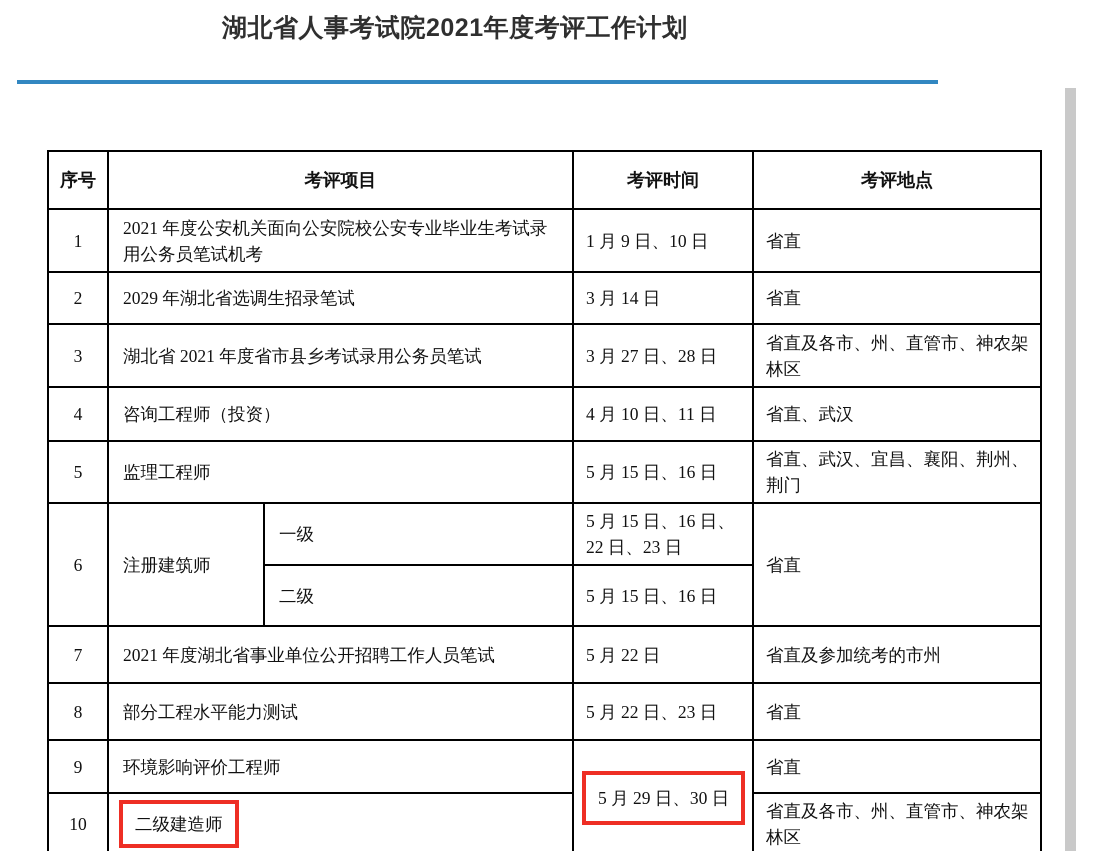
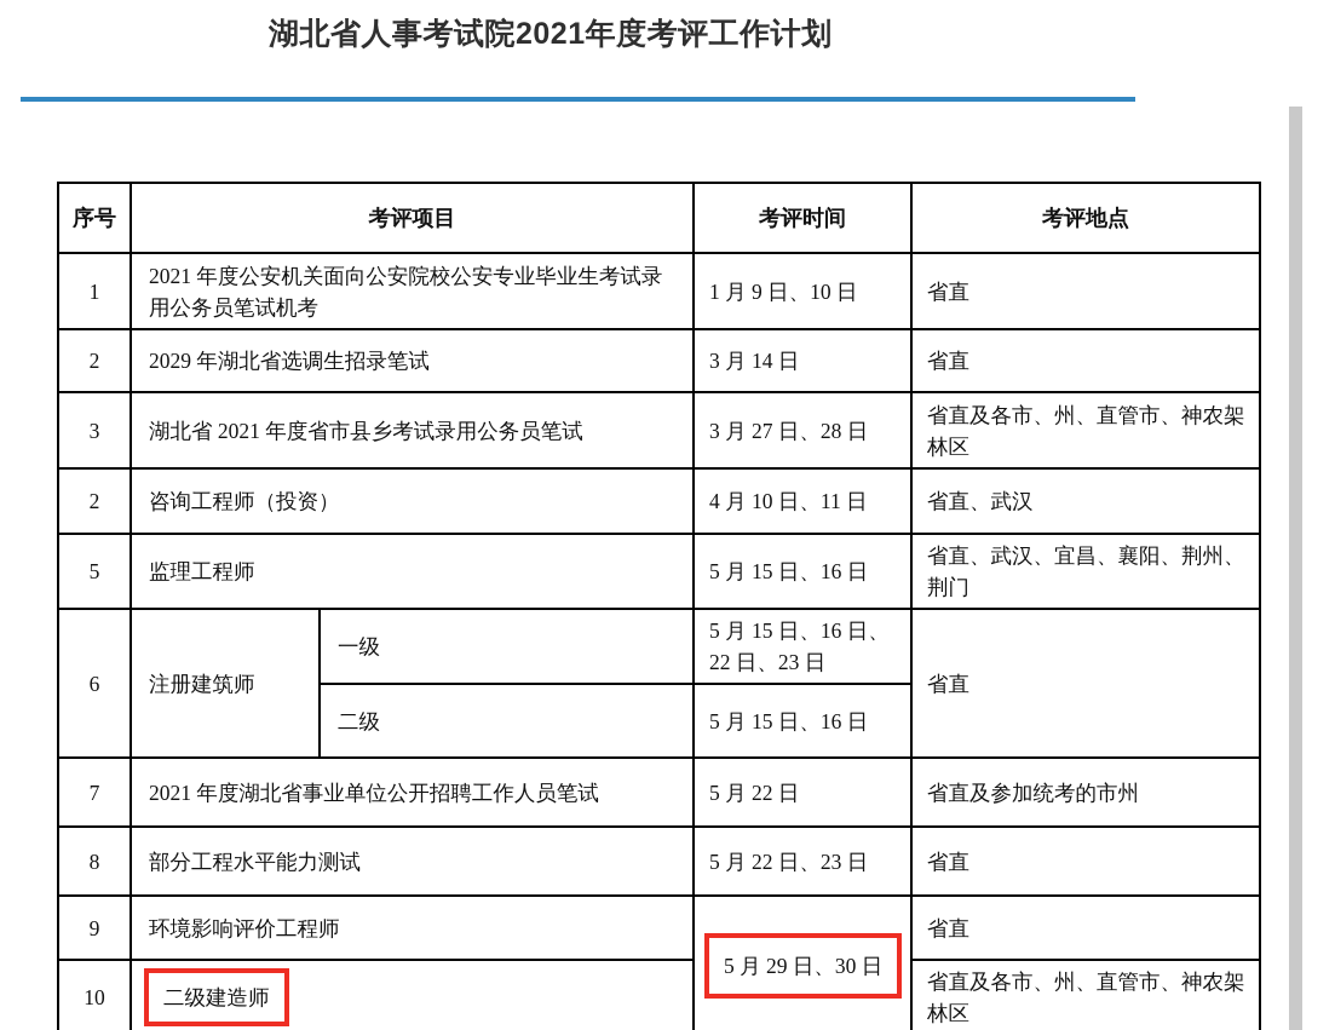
  湖北省人事考试院2021年度考评工作计划
  序号	考评项目	考评时间	考评地点
  1	2021 年度公安机关面向公安院校公安专业毕业生考试录用公务员笔试机考	1 月 9 日、10 日	省直
  2	2029 年湖北省选调生招录笔试	3 月 14 日	省直
  3	湖北省 2021 年度省市县乡考试录用公务员笔试	3 月 27 日、28 日	省直及各市、州、直管市、神农架林区
- 4	咨询工程师（投资）	4 月 10 日、11 日	省直、武汉
+ 2	咨询工程师（投资）	4 月 10 日、11 日	省直、武汉
  5	监理工程师	5 月 15 日、16 日	省直、武汉、宜昌、襄阳、荆州、荆门
  6	注册建筑师	一级	5 月 15 日、16 日、22 日、23 日	省直
  二级	5 月 15 日、16 日
  7	2021 年度湖北省事业单位公开招聘工作人员笔试	5 月 22 日	省直及参加统考的市州
  8	部分工程水平能力测试	5 月 22 日、23 日	省直
  9	环境影响评价工程师	5 月 29 日、30 日	省直
  10	二级建造师	省直及各市、州、直管市、神农架林区
